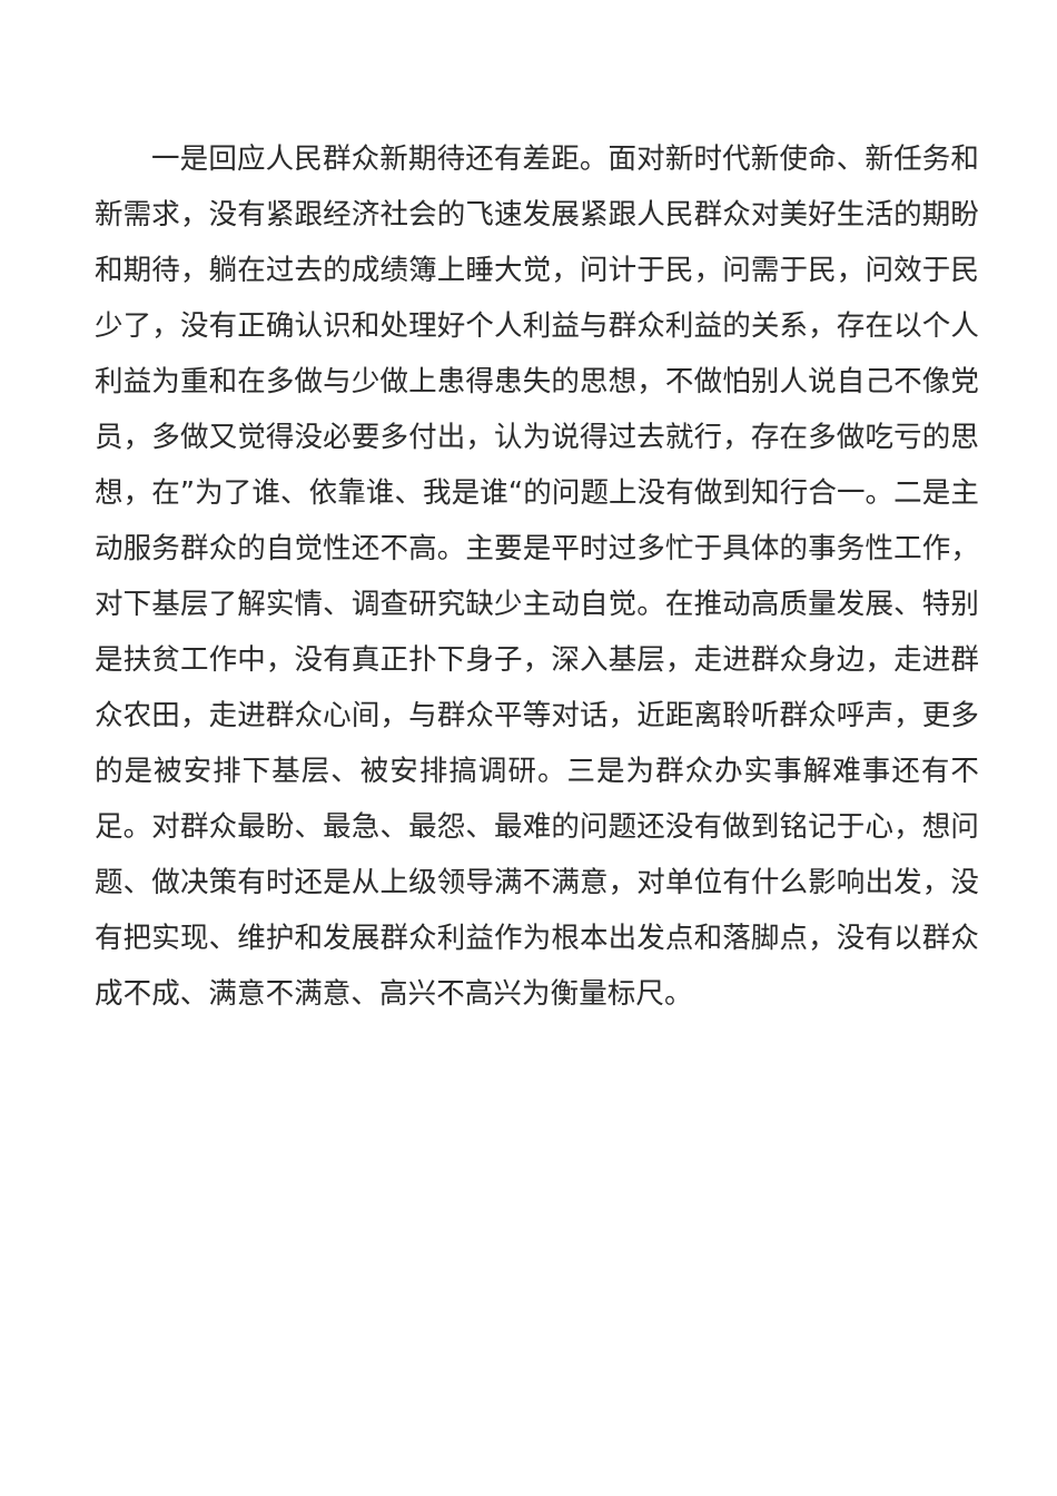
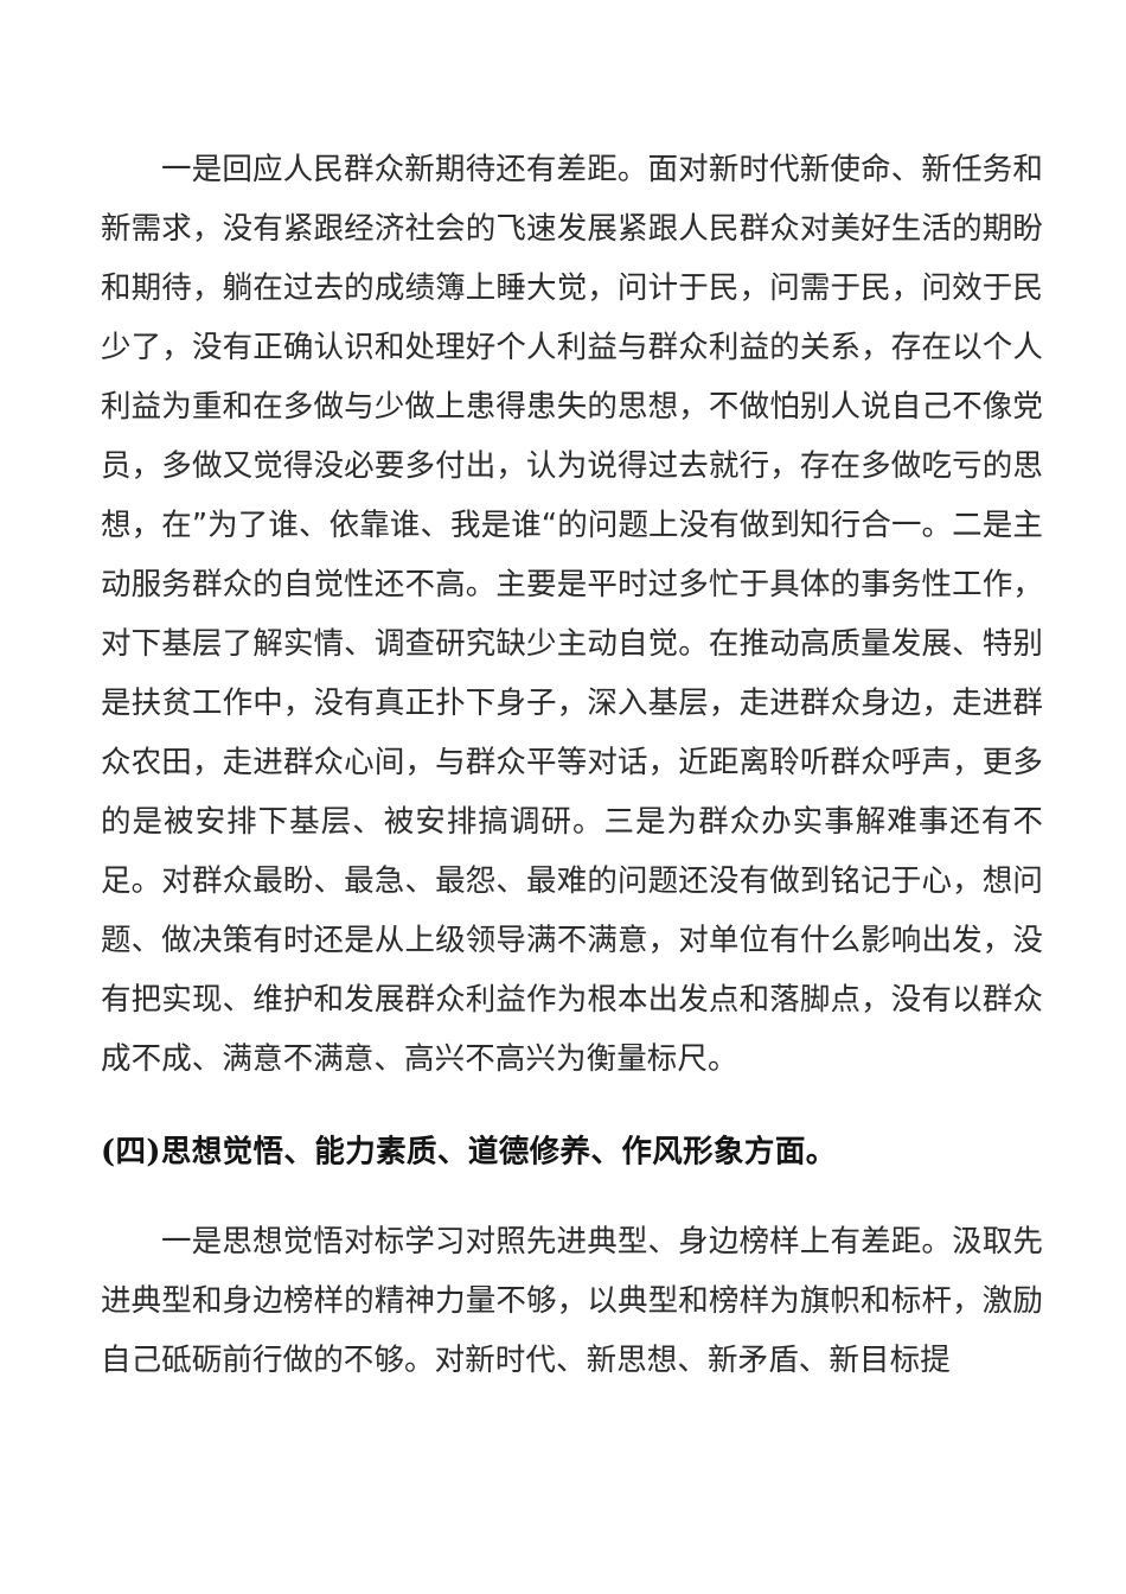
  一是回应人民群众新期待还有差距。面对新时代新使命、新任务和新需求，没有紧跟经济社会的飞速发展紧跟人民群众对美好生活的期盼和期待，躺在过去的成绩簿上睡大觉，问计于民，问需于民，问效于民少了，没有正确认识和处理好个人利益与群众利益的关系，存在以个人利益为重和在多做与少做上患得患失的思想，不做怕别人说自己不像党员，多做又觉得没必要多付出，认为说得过去就行，存在多做吃亏的思想，在”为了谁、依靠谁、我是谁“的问题上没有做到知行合一。二是主动服务群众的自觉性还不高。主要是平时过多忙于具体的事务性工作，对下基层了解实情、调查研究缺少主动自觉。在推动高质量发展、特别是扶贫工作中，没有真正扑下身子，深入基层，走进群众身边，走进群众农田，走进群众心间，与群众平等对话，近距离聆听群众呼声，更多的是被安排下基层、被安排搞调研。三是为群众办实事解难事还有不足。对群众最盼、最急、最怨、最难的问题还没有做到铭记于心，想问题、做决策有时还是从上级领导满不满意，对单位有什么影响出发，没有把实现、维护和发展群众利益作为根本出发点和落脚点，没有以群众成不成、满意不满意、高兴不高兴为衡量标尺。
+ (四)思想觉悟、能力素质、道德修养、作风形象方面。
+ 一是思想觉悟对标学习对照先进典型、身边榜样上有差距。汲取先进典型和身边榜样的精神力量不够，以典型和榜样为旗帜和标杆，激励自己砥砺前行做的不够。对新时代、新思想、新矛盾、新目标提
